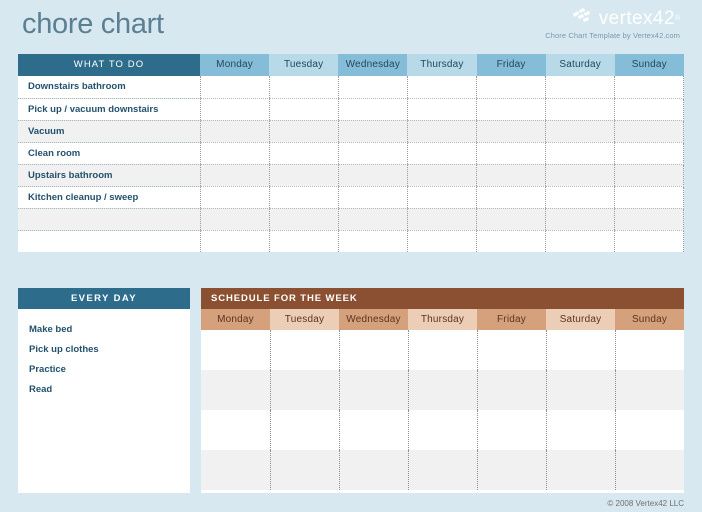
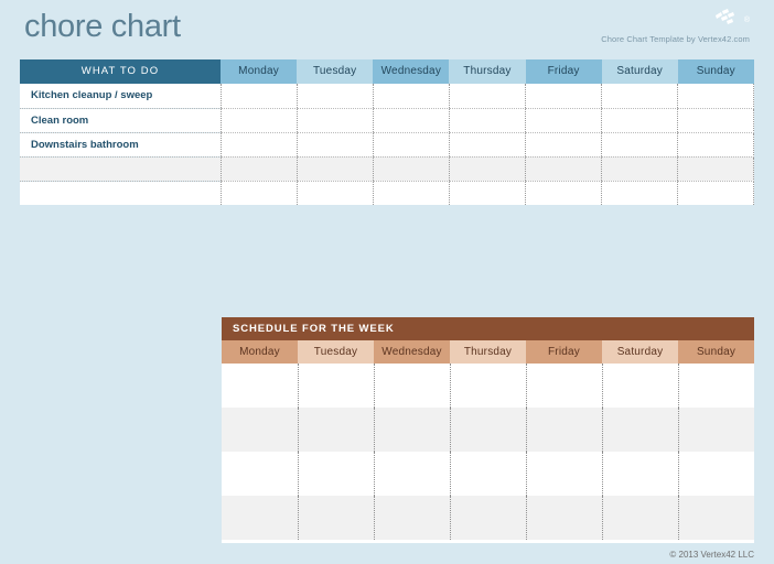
  chore chart
- vertex42
  Chore Chart Template by Vertex42.com
  WHAT TO DO	Monday	Tuesday	Wednesday	Thursday	Friday	Saturday	Sunday
- Downstairs bathroom
+ Kitchen cleanup / sweep
- Pick up / vacuum downstairs
- Vacuum
  Clean room
- Upstairs bathroom
- Kitchen cleanup / sweep
+ Downstairs bathroom
- EVERY DAY
- Make bed
- Pick up clothes
- Practice
- Read
  SCHEDULE FOR THE WEEK
  Monday	Tuesday	Wednesday	Thursday	Friday	Saturday	Sunday
- © 2008 Vertex42 LLC
+ © 2013 Vertex42 LLC
